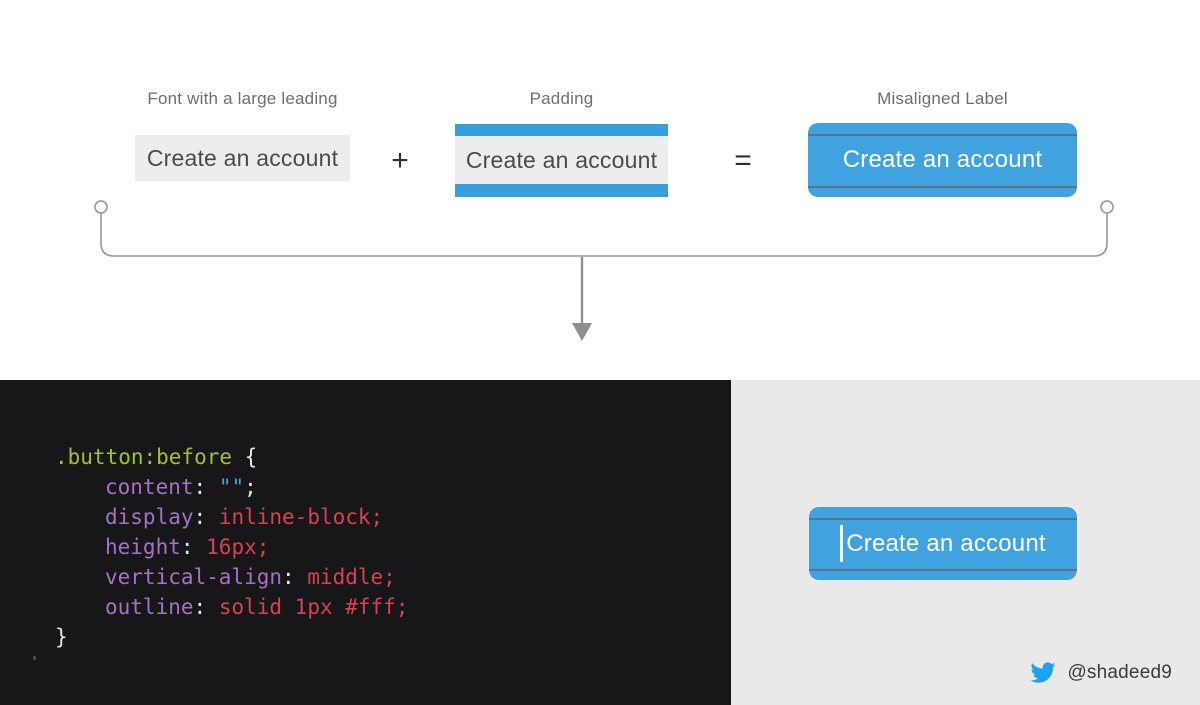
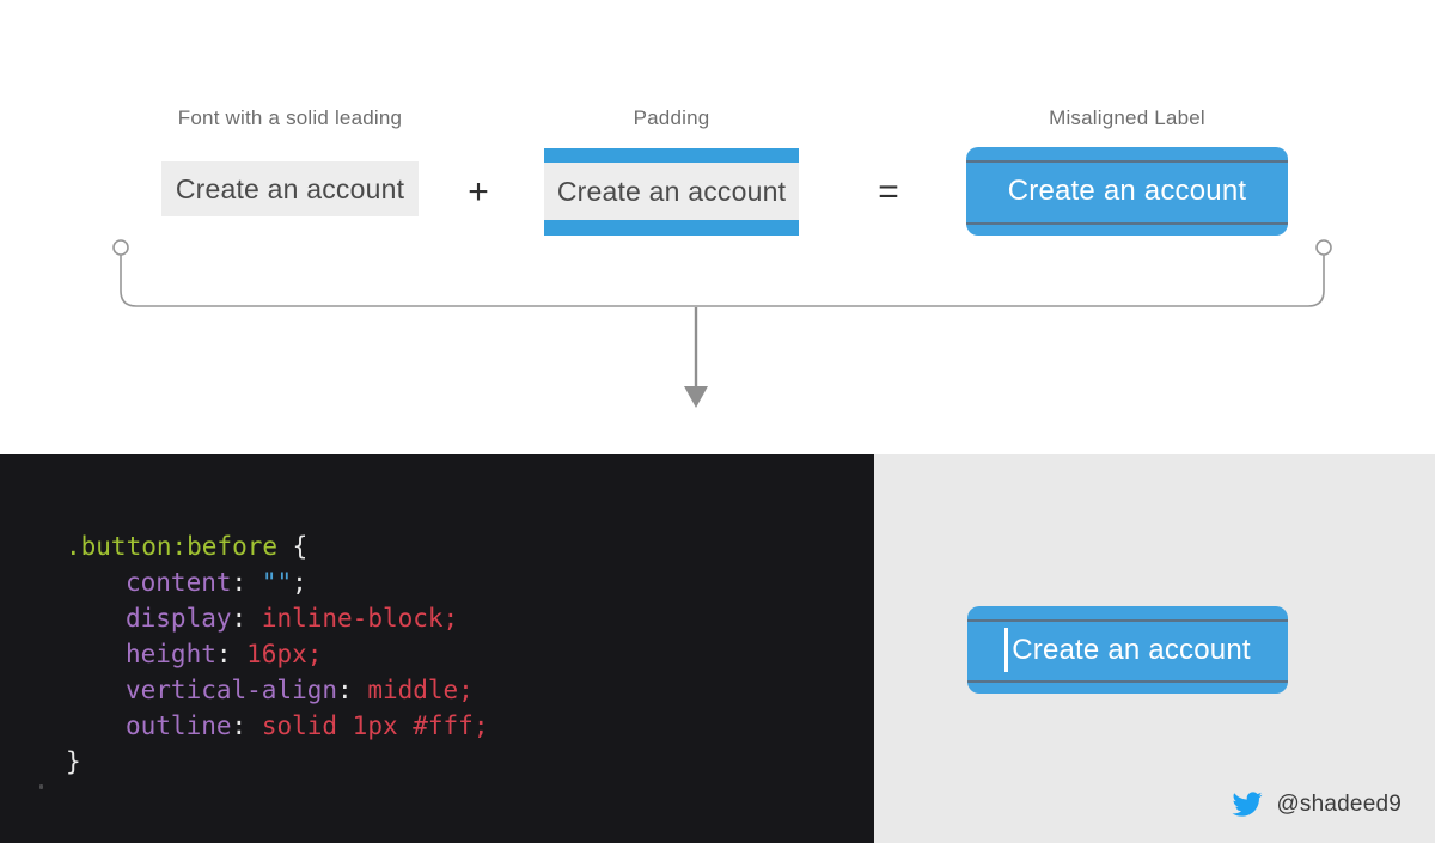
- Font with a large leading
+ Font with a solid leading
  Padding
  Misaligned Label
  Create an account
  +
  Create an account
  =
  Create an account
  .button:before {
  content: "";
  display: inline-block;
  height: 16px;
  vertical-align: middle;
  outline: solid 1px #fff;
  }
  Create an account
  @shadeed9
